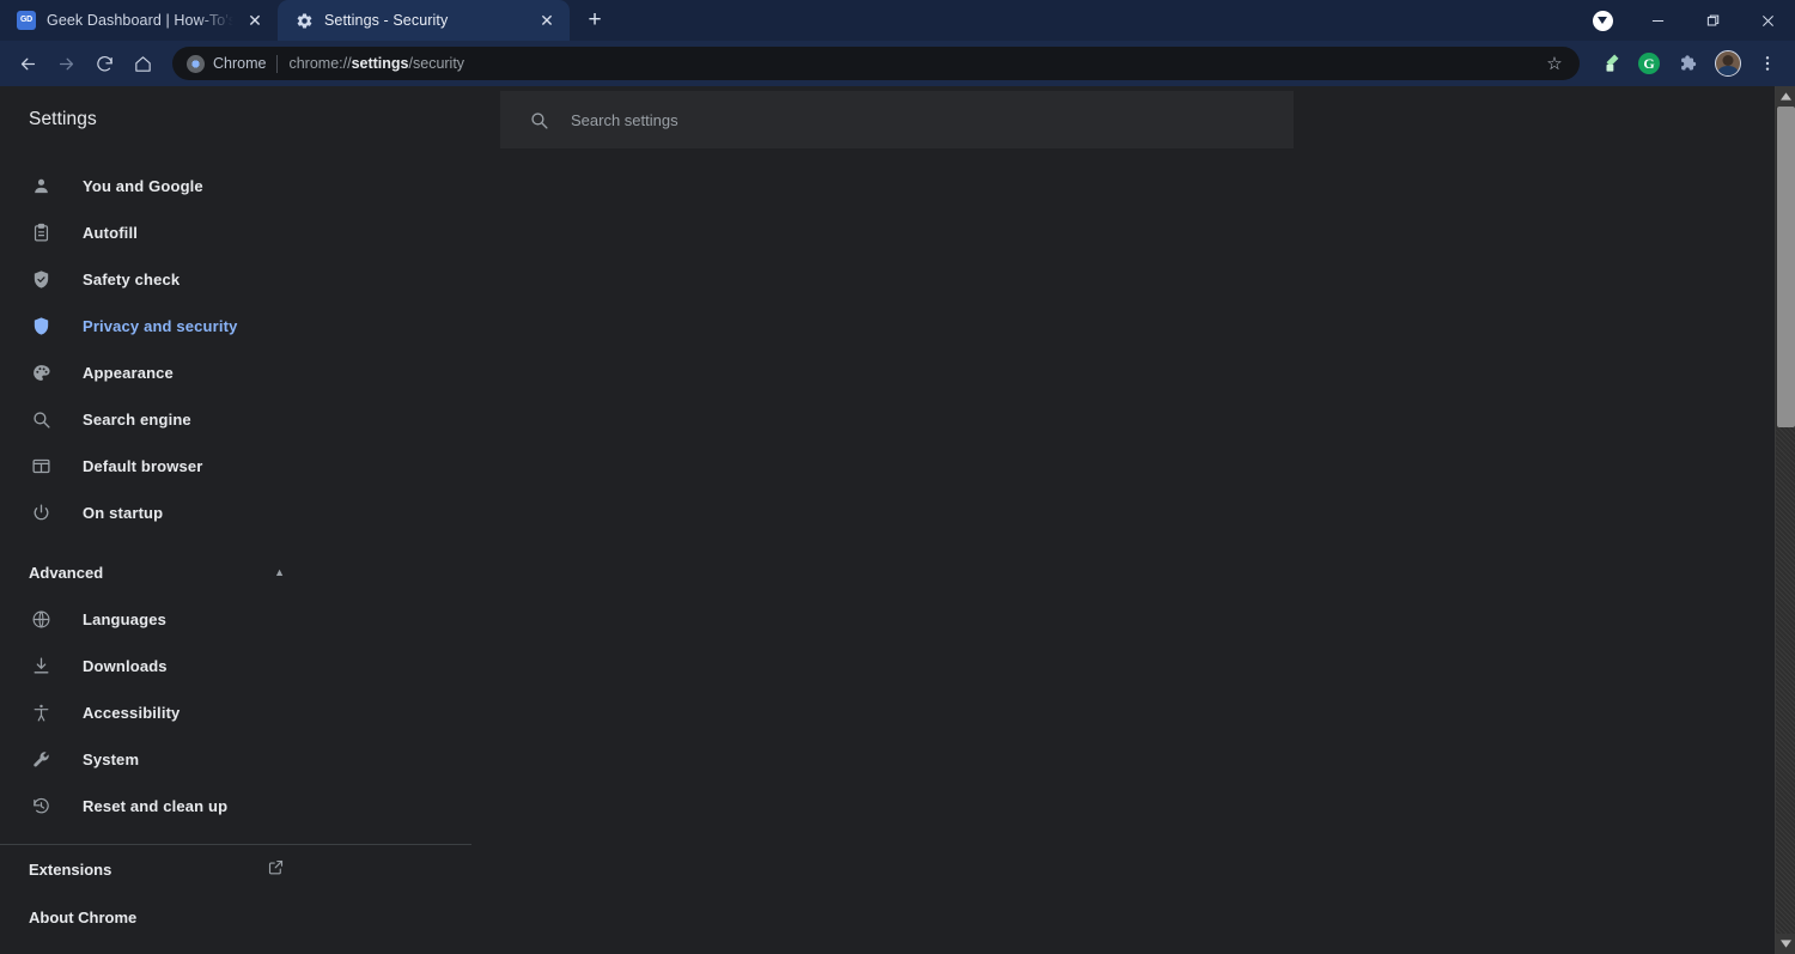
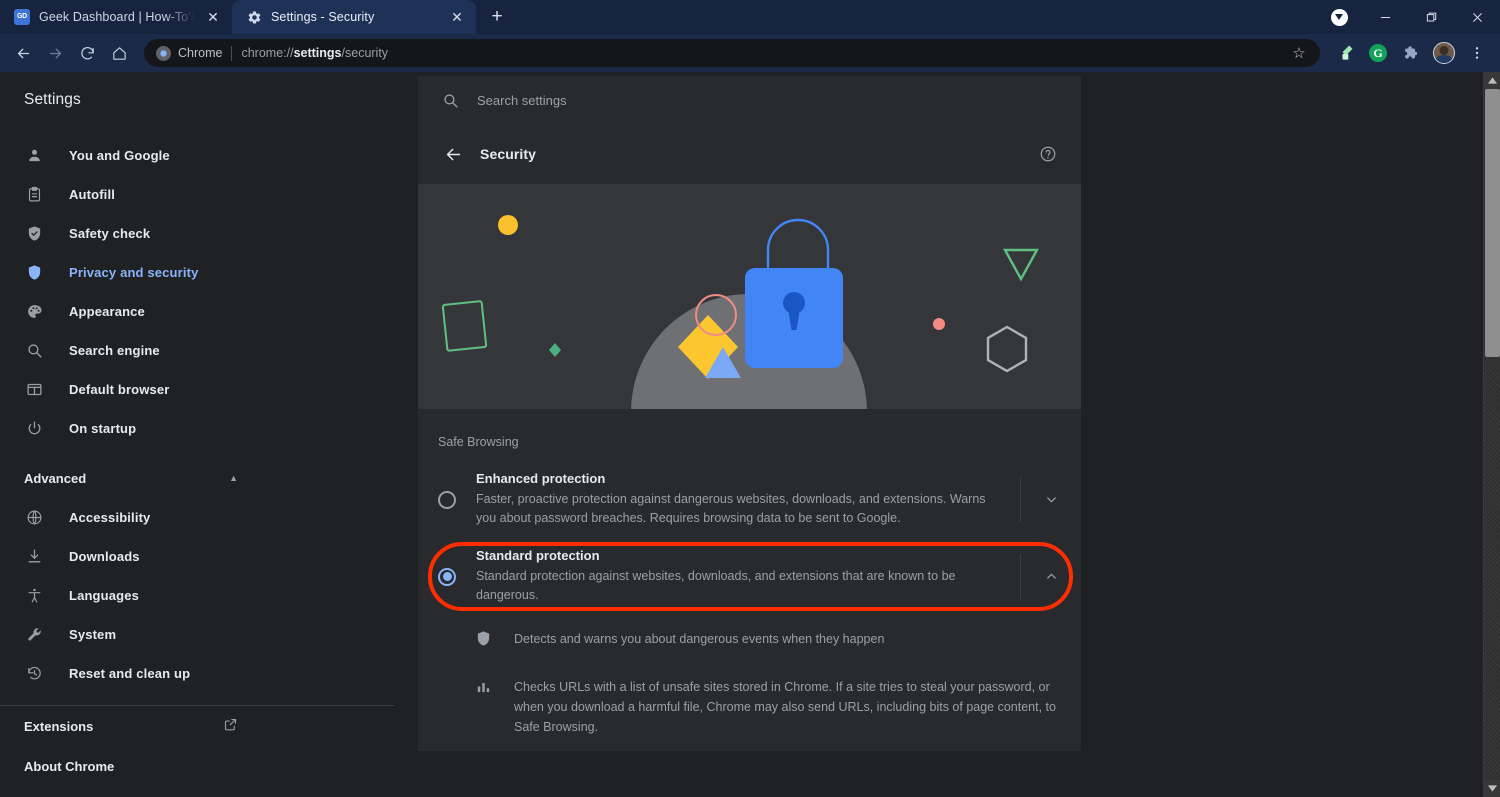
  Geek Dashboard | How-To's
  ✕
  Settings - Security
  ✕
  +
  Chrome
  chrome://settings/security
  ☆
  G
  Settings
  You and Google
  Autofill
  Safety check
  Privacy and security
  Appearance
  Search engine
  Default browser
  On startup
  Advanced
  ▲
- Languages
+ Accessibility
  Downloads
- Accessibility
+ Languages
  System
  Reset and clean up
  Extensions
  About Chrome
  Search settings
+ Security
+ Safe Browsing
+ Enhanced protection
+ Faster, proactive protection against dangerous websites, downloads, and extensions. Warns you about password breaches. Requires browsing data to be sent to Google.
+ Standard protection
+ Standard protection against websites, downloads, and extensions that are known to be dangerous.
+ Detects and warns you about dangerous events when they happen
+ Checks URLs with a list of unsafe sites stored in Chrome. If a site tries to steal your password, or when you download a harmful file, Chrome may also send URLs, including bits of page content, to Safe Browsing.
